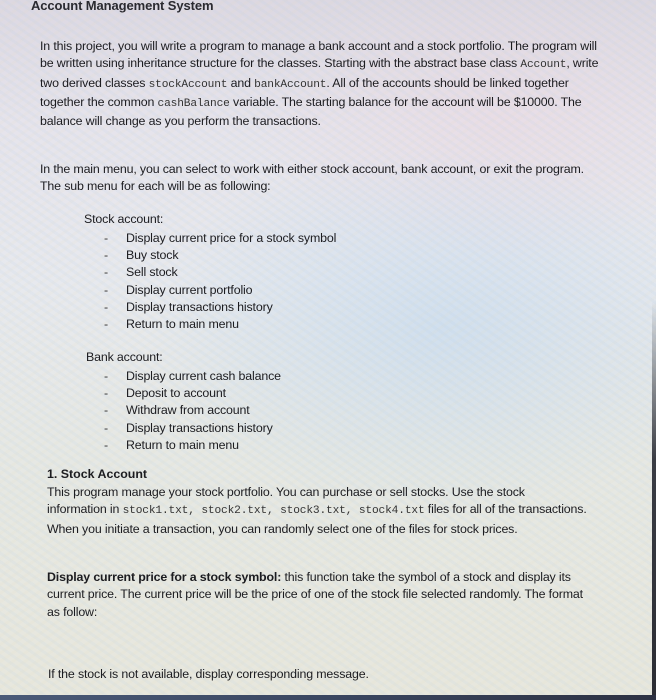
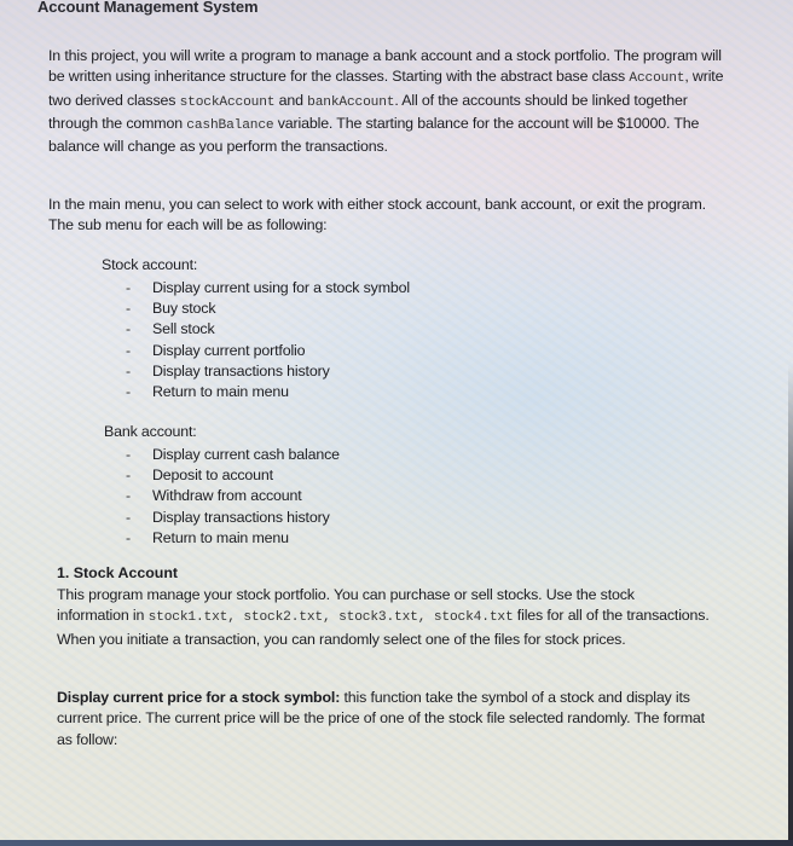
  Account Management System
- In this project, you will write a program to manage a bank account and a stock portfolio. The program will be written using inheritance structure for the classes. Starting with the abstract base class Account, write two derived classes stockAccount and bankAccount. All of the accounts should be linked together together the common cashBalance variable. The starting balance for the account will be $10000. The balance will change as you perform the transactions.
+ In this project, you will write a program to manage a bank account and a stock portfolio. The program will be written using inheritance structure for the classes. Starting with the abstract base class Account, write two derived classes stockAccount and bankAccount. All of the accounts should be linked together through the common cashBalance variable. The starting balance for the account will be $10000. The balance will change as you perform the transactions.
  In the main menu, you can select to work with either stock account, bank account, or exit the program. The sub menu for each will be as following:
  Stock account:
  -
- Display current price for a stock symbol
+ Display current using for a stock symbol
  -
  Buy stock
  -
  Sell stock
  -
  Display current portfolio
  -
  Display transactions history
  -
  Return to main menu
  Bank account:
  -
  Display current cash balance
  -
  Deposit to account
  -
  Withdraw from account
  -
  Display transactions history
  -
  Return to main menu
  1. Stock Account
  This program manage your stock portfolio. You can purchase or sell stocks. Use the stock information in stock1.txt, stock2.txt, stock3.txt, stock4.txt files for all of the transactions. When you initiate a transaction, you can randomly select one of the files for stock prices.
  Display current price for a stock symbol: this function take the symbol of a stock and display its current price. The current price will be the price of one of the stock file selected randomly. The format as follow:
- If the stock is not available, display corresponding message.
